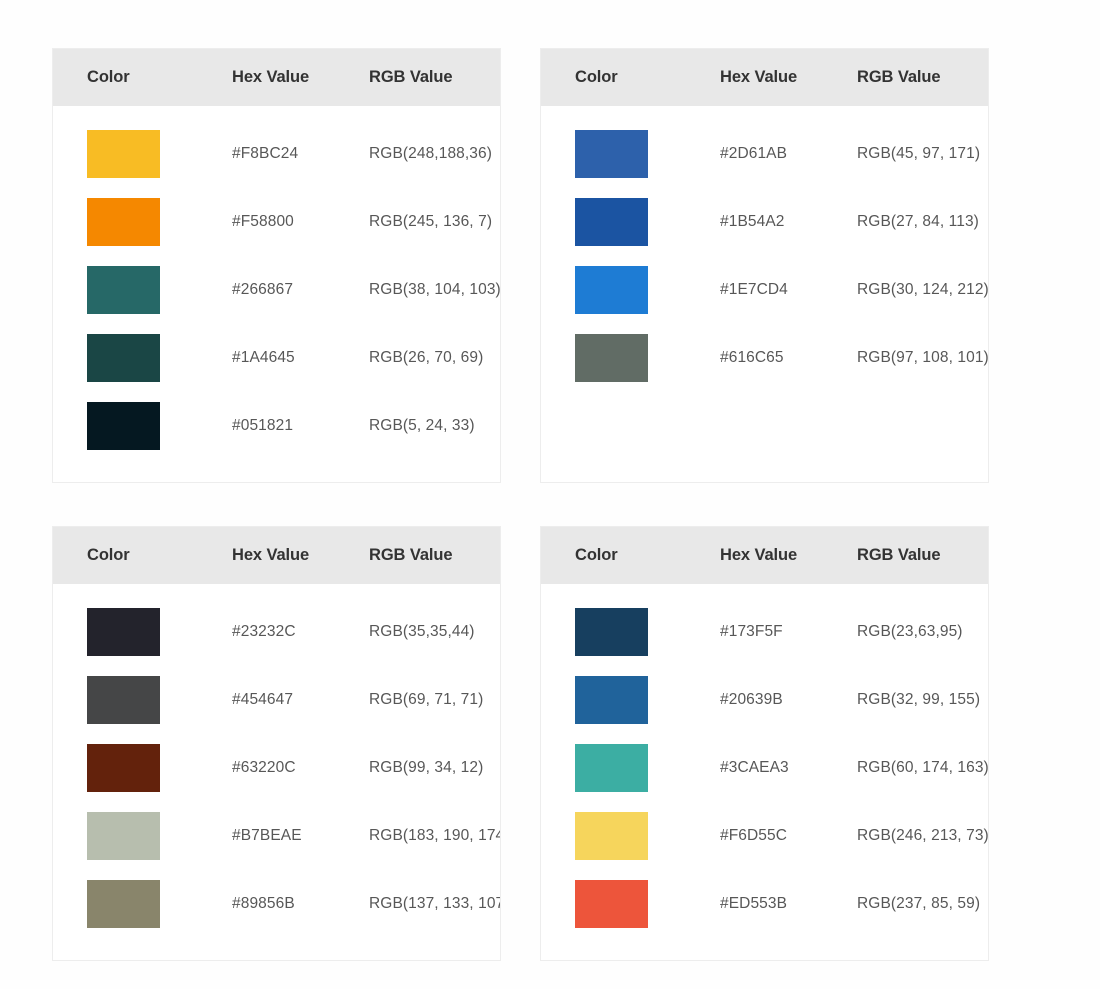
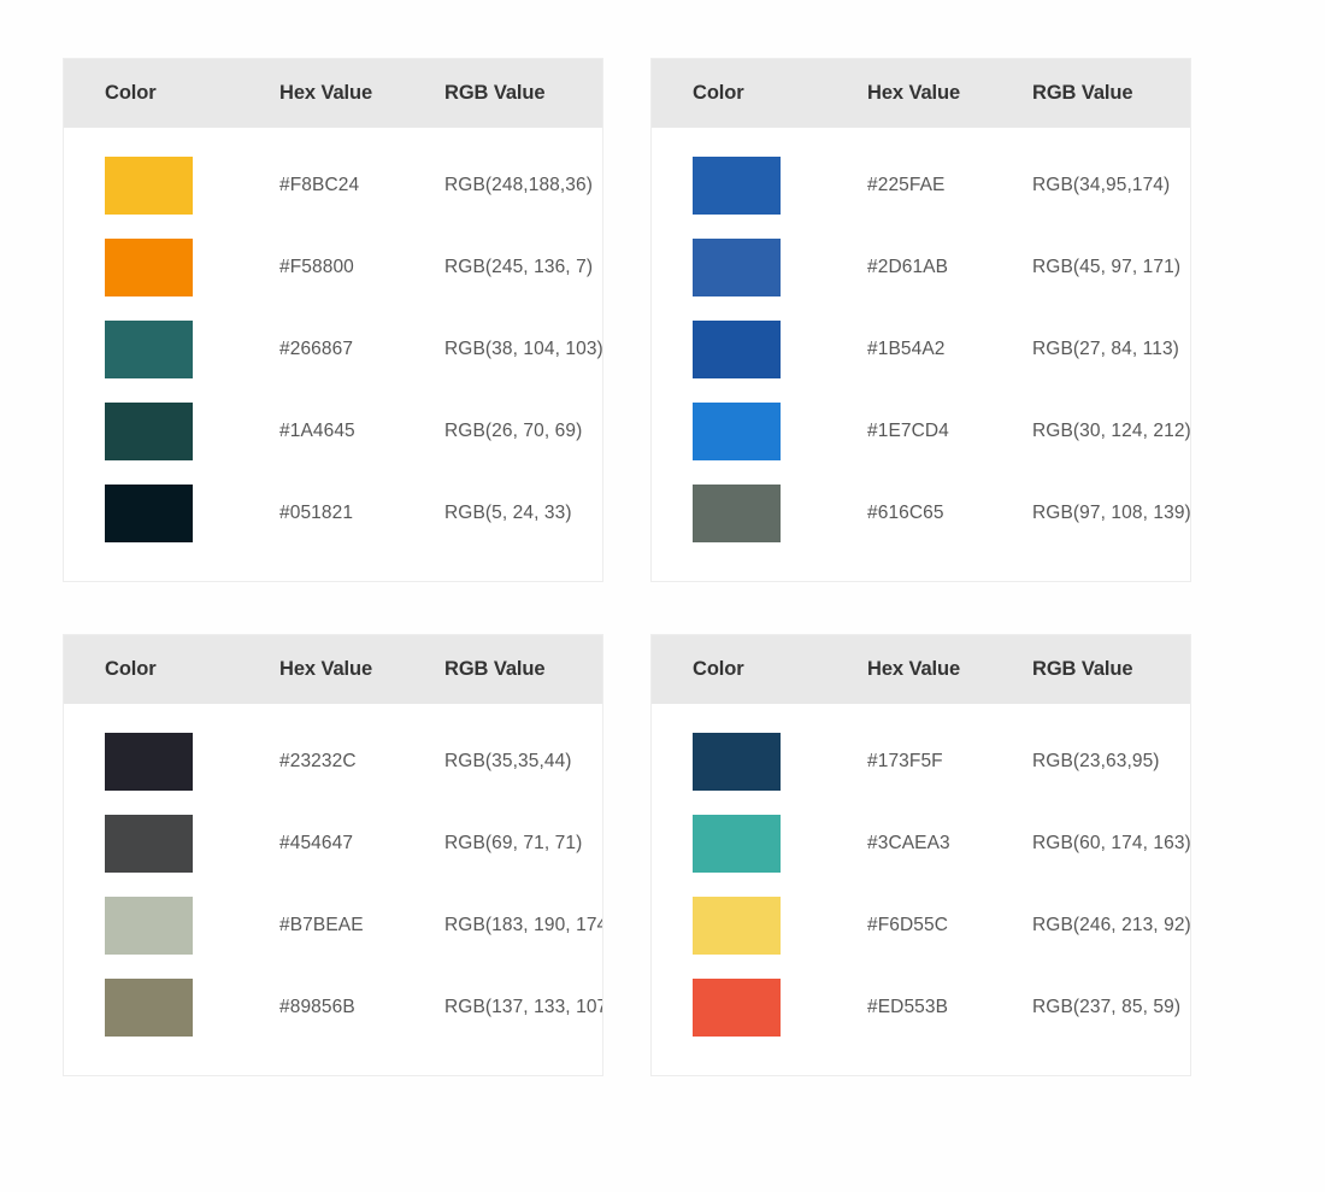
  Color
  Hex Value
  RGB Value
  #F8BC24
  RGB(248,188,36)
  #F58800
  RGB(245, 136, 7)
  #266867
  RGB(38, 104, 103)
  #1A4645
  RGB(26, 70, 69)
  #051821
  RGB(5, 24, 33)
  Color
  Hex Value
  RGB Value
+ #225FAE
+ RGB(34,95,174)
  #2D61AB
  RGB(45, 97, 171)
  #1B54A2
  RGB(27, 84, 113)
  #1E7CD4
  RGB(30, 124, 212)
  #616C65
- RGB(97, 108, 101)
+ RGB(97, 108, 139)
  Color
  Hex Value
  RGB Value
  #23232C
  RGB(35,35,44)
  #454647
  RGB(69, 71, 71)
- #63220C
- RGB(99, 34, 12)
  #B7BEAE
  RGB(183, 190, 174
  #89856B
  RGB(137, 133, 107
  Color
  Hex Value
  RGB Value
  #173F5F
  RGB(23,63,95)
- #20639B
- RGB(32, 99, 155)
  #3CAEA3
  RGB(60, 174, 163)
  #F6D55C
- RGB(246, 213, 73)
+ RGB(246, 213, 92)
  #ED553B
  RGB(237, 85, 59)
